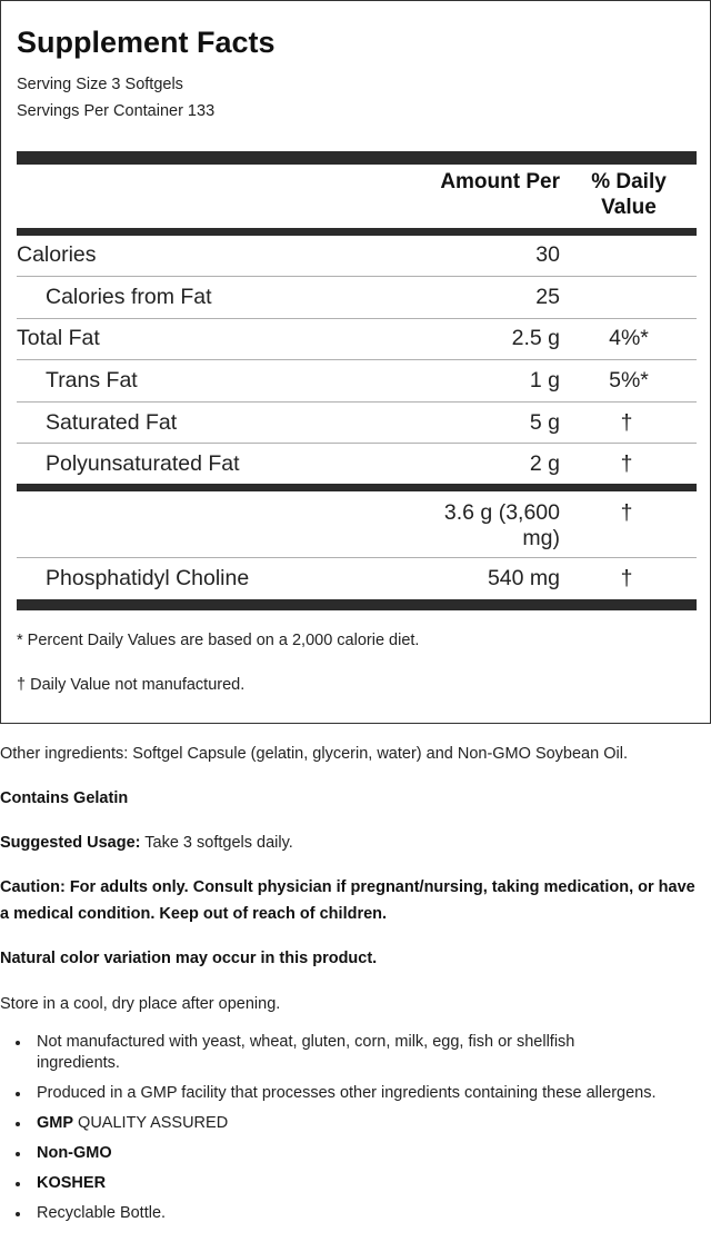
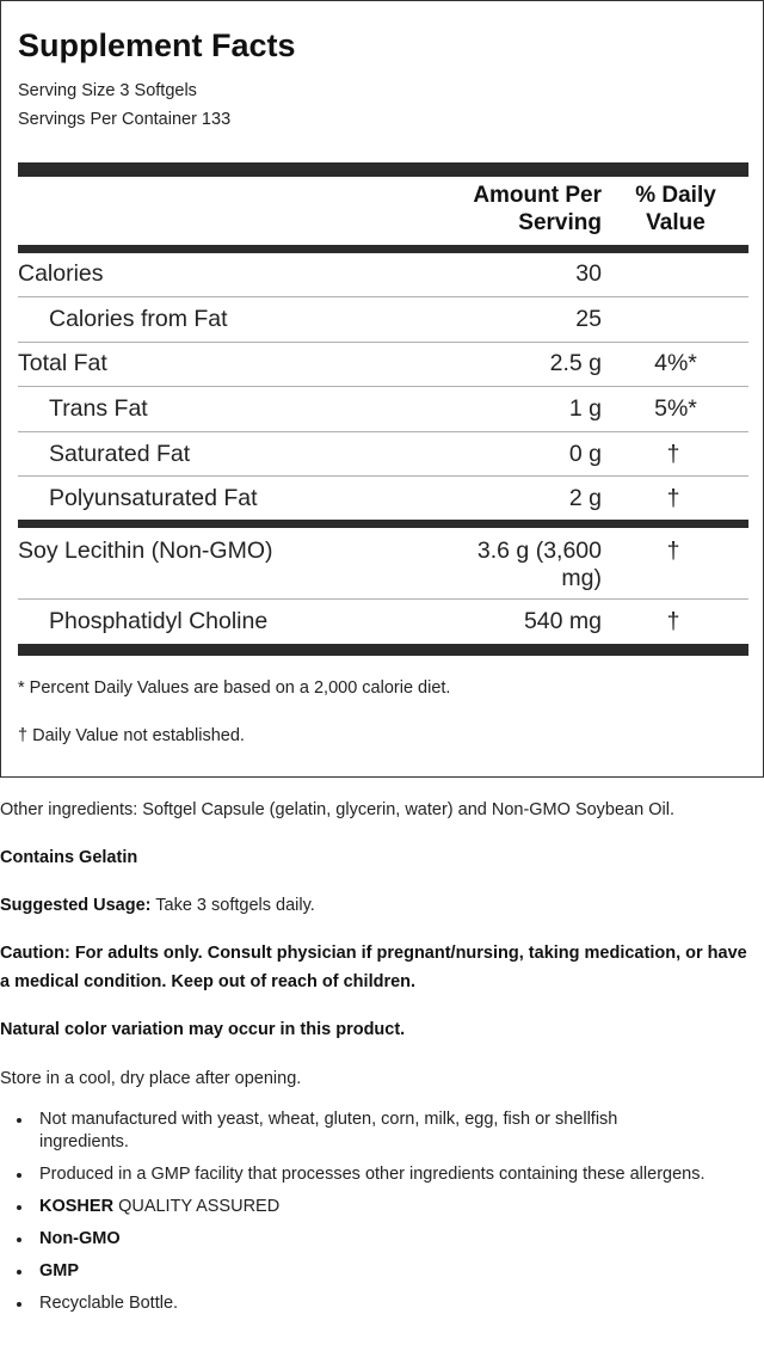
  Supplement Facts
  Serving Size 3 Softgels
  Servings Per Container 133
  Amount Per
+ Serving
  % Daily
  Value
  Calories
  30
  Calories from Fat
  25
  Total Fat
  2.5 g
  4%*
  Trans Fat
  1 g
  5%*
  Saturated Fat
- 5 g
+ 0 g
  †
  Polyunsaturated Fat
  2 g
  †
+ Soy Lecithin (Non-GMO)
  3.6 g (3,600
  mg)
  †
  Phosphatidyl Choline
  540 mg
  †
  * Percent Daily Values are based on a 2,000 calorie diet.
- † Daily Value not manufactured.
+ † Daily Value not established.
  Other ingredients: Softgel Capsule (gelatin, glycerin, water) and Non-GMO Soybean Oil.
  Contains Gelatin
  Suggested Usage: Take 3 softgels daily.
  Caution: For adults only. Consult physician if pregnant/nursing, taking medication, or have a medical condition. Keep out of reach of children.
  Natural color variation may occur in this product.
  Store in a cool, dry place after opening.
  Not manufactured with yeast, wheat, gluten, corn, milk, egg, fish or shellfish ingredients.
  Produced in a GMP facility that processes other ingredients containing these allergens.
- GMP QUALITY ASSURED
+ KOSHER QUALITY ASSURED
  Non-GMO
- KOSHER
+ GMP
  Recyclable Bottle.
